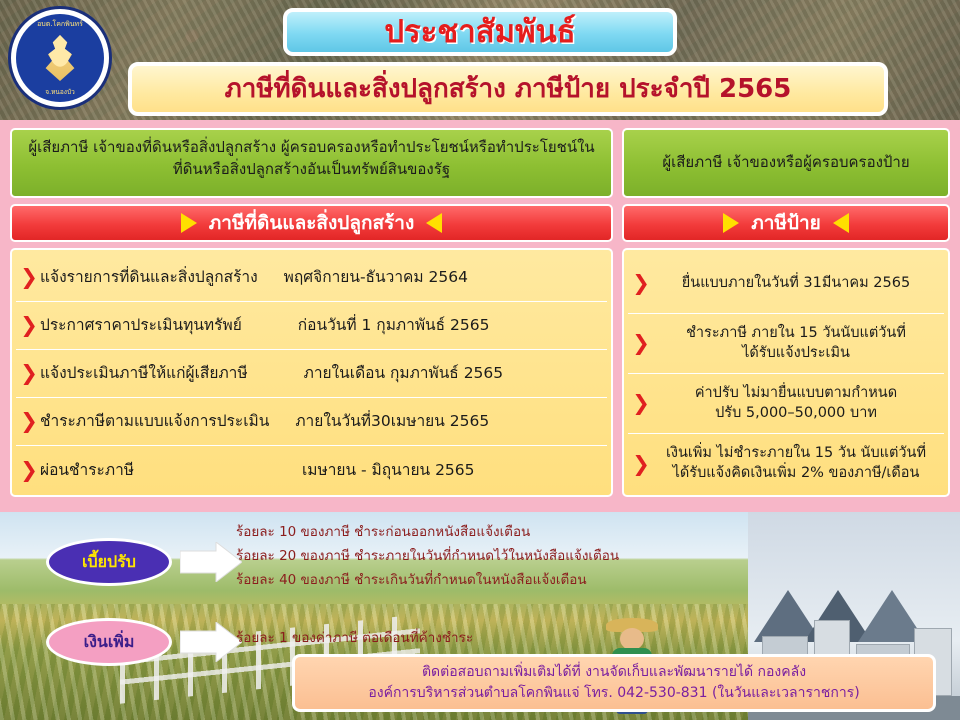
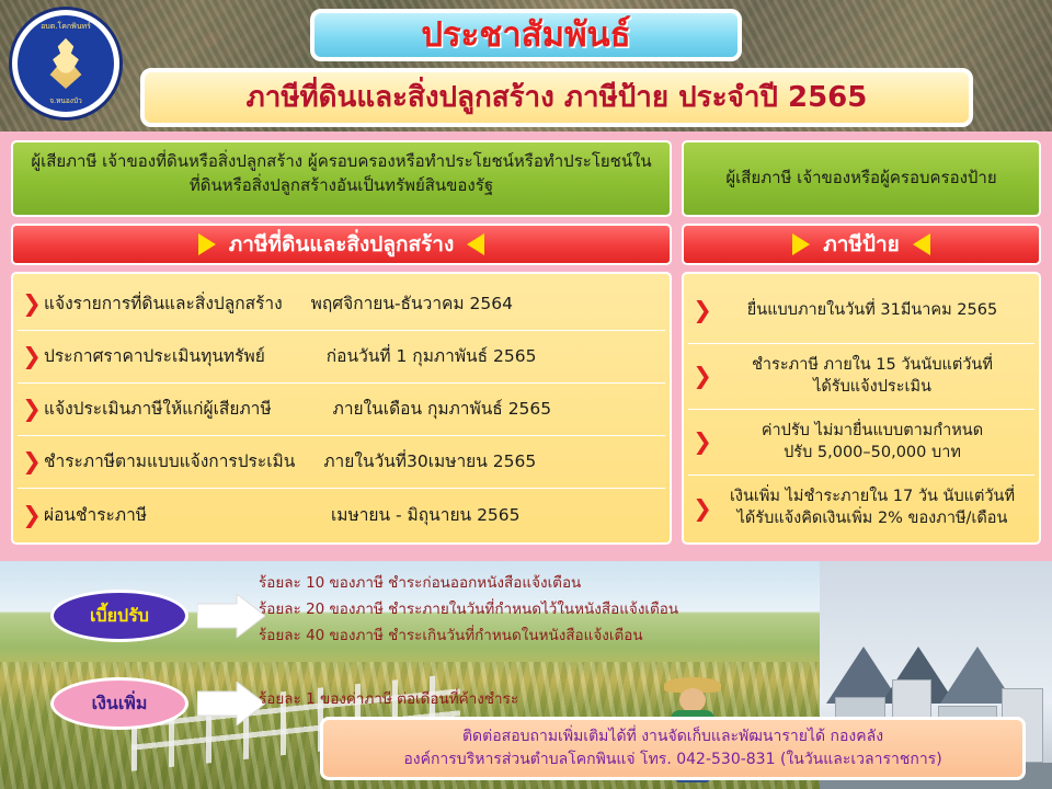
  อบต.โคกพินทร์
  จ.หนองบัว
  ประชาสัมพันธ์
  ภาษีที่ดินและสิ่งปลูกสร้าง ภาษีป้าย ประจำปี 2565
  ผู้เสียภาษี เจ้าของที่ดินหรือสิ่งปลูกสร้าง ผู้ครอบครองหรือทำประโยชน์หรือทำประโยชน์ในที่ดินหรือสิ่งปลูกสร้างอันเป็นทรัพย์สินของรัฐ
  ภาษีที่ดินและสิ่งปลูกสร้าง
  ❯
  แจ้งรายการที่ดินและสิ่งปลูกสร้าง
  พฤศจิกายน-ธันวาคม 2564
  ❯
  ประกาศราคาประเมินทุนทรัพย์
  ก่อนวันที่ 1 กุมภาพันธ์ 2565
  ❯
  แจ้งประเมินภาษีให้แก่ผู้เสียภาษี
  ภายในเดือน กุมภาพันธ์ 2565
  ❯
  ชำระภาษีตามแบบแจ้งการประเมิน
  ภายในวันที่30เมษายน 2565
  ❯
  ผ่อนชำระภาษี
  เมษายน - มิถุนายน 2565
  ผู้เสียภาษี เจ้าของหรือผู้ครอบครองป้าย
  ภาษีป้าย
  ❯
  ยื่นแบบภายในวันที่ 31มีนาคม 2565
  ❯
  ชำระภาษี ภายใน 15 วันนับแต่วันที่
  ได้รับแจ้งประเมิน
  ❯
  ค่าปรับ ไม่มายื่นแบบตามกำหนด
  ปรับ 5,000–50,000 บาท
  ❯
- เงินเพิ่ม ไม่ชำระภายใน 15 วัน นับแต่วันที่
+ เงินเพิ่ม ไม่ชำระภายใน 17 วัน นับแต่วันที่
  ได้รับแจ้งคิดเงินเพิ่ม 2% ของภาษี/เดือน
  เบี้ยปรับ
  เงินเพิ่ม
  ร้อยละ 10 ของภาษี ชำระก่อนออกหนังสือแจ้งเตือน
  ร้อยละ 20 ของภาษี ชำระภายในวันที่กำหนดไว้ในหนังสือแจ้งเตือน
  ร้อยละ 40 ของภาษี ชำระเกินวันที่กำหนดในหนังสือแจ้งเตือน
  ร้อยละ 1 ของค่าภาษี ต่อเดือนที่ค้างชำระ
  ติดต่อสอบถามเพิ่มเติมได้ที่ งานจัดเก็บและพัฒนารายได้ กองคลัง
  องค์การบริหารส่วนตำบลโคกพินแจ่ โทร. 042-530-831 (ในวันและเวลาราชการ)
